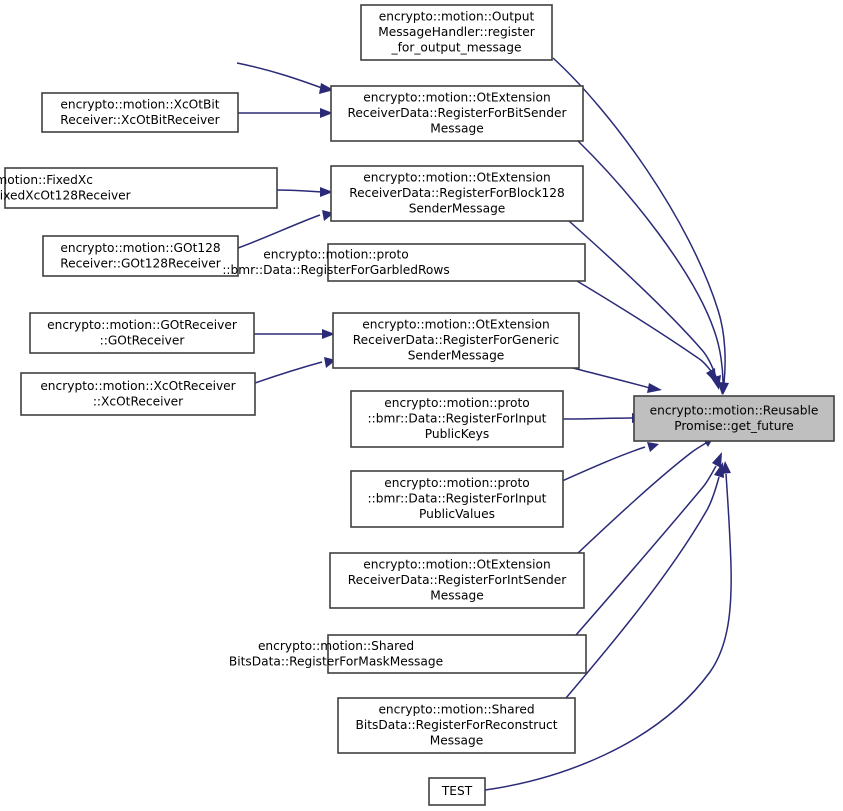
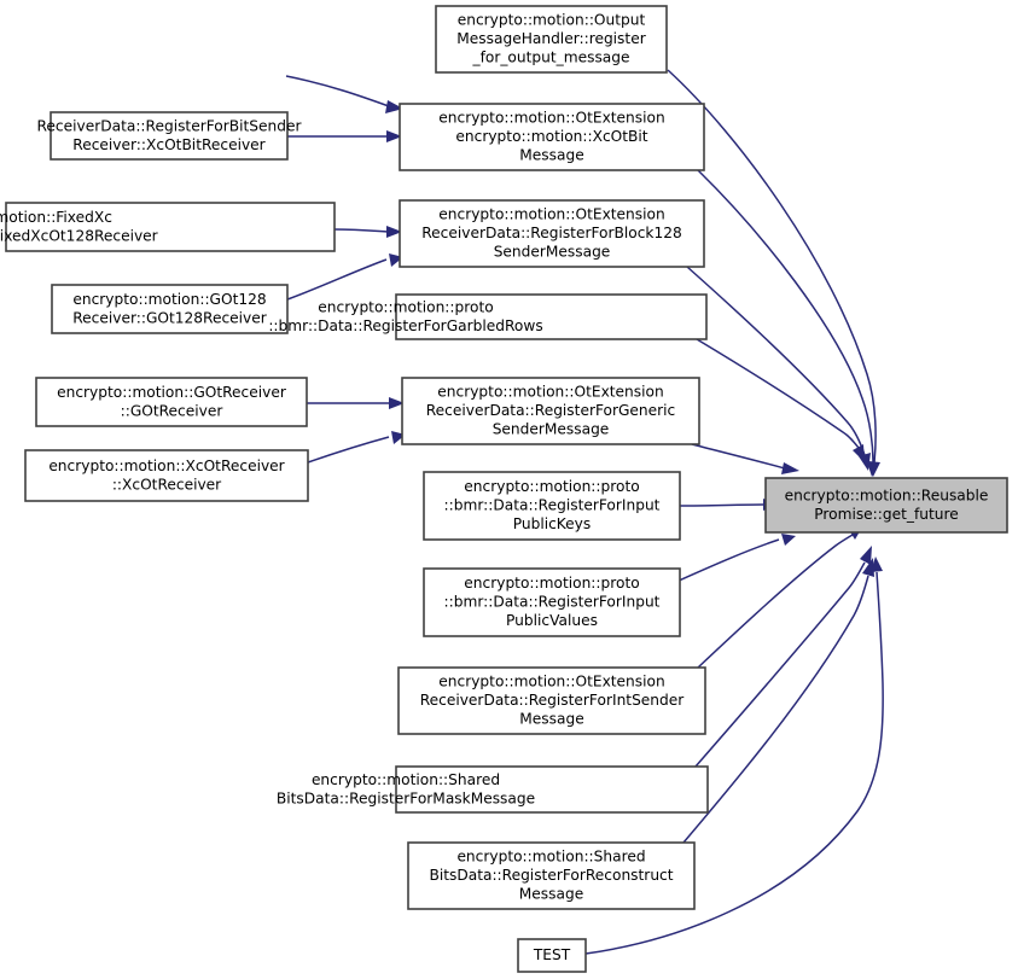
- encrypto::motion::XcOtBit
+ ReceiverData::RegisterForBitSender
  Receiver::XcOtBitReceiver
  encrypto::motion::GOt128
  Receiver::GOt128Receiver
  encrypto::motion::GOtReceiver
  ::GOtReceiver
  encrypto::motion::XcOtReceiver
  ::XcOtReceiver
  encrypto::motion::Output
  MessageHandler::register
  _for_output_message
  encrypto::motion::OtExtension
- ReceiverData::RegisterForBitSender
+ encrypto::motion::XcOtBit
  Message
  encrypto::motion::OtExtension
  ReceiverData::RegisterForBlock128
  SenderMessage
  encrypto::motion::proto
  ::bmr::Data::RegisterForGarbledRows
  encrypto::motion::OtExtension
  ReceiverData::RegisterForGeneric
  SenderMessage
  encrypto::motion::proto
  ::bmr::Data::RegisterForInput
  PublicKeys
  encrypto::motion::proto
  ::bmr::Data::RegisterForInput
  PublicValues
  encrypto::motion::OtExtension
  ReceiverData::RegisterForIntSender
  Message
  encrypto::motion::Shared
  BitsData::RegisterForMaskMessage
  encrypto::motion::Shared
  BitsData::RegisterForReconstruct
  Message
  TEST
  encrypto::motion::Reusable
  Promise::get_future
